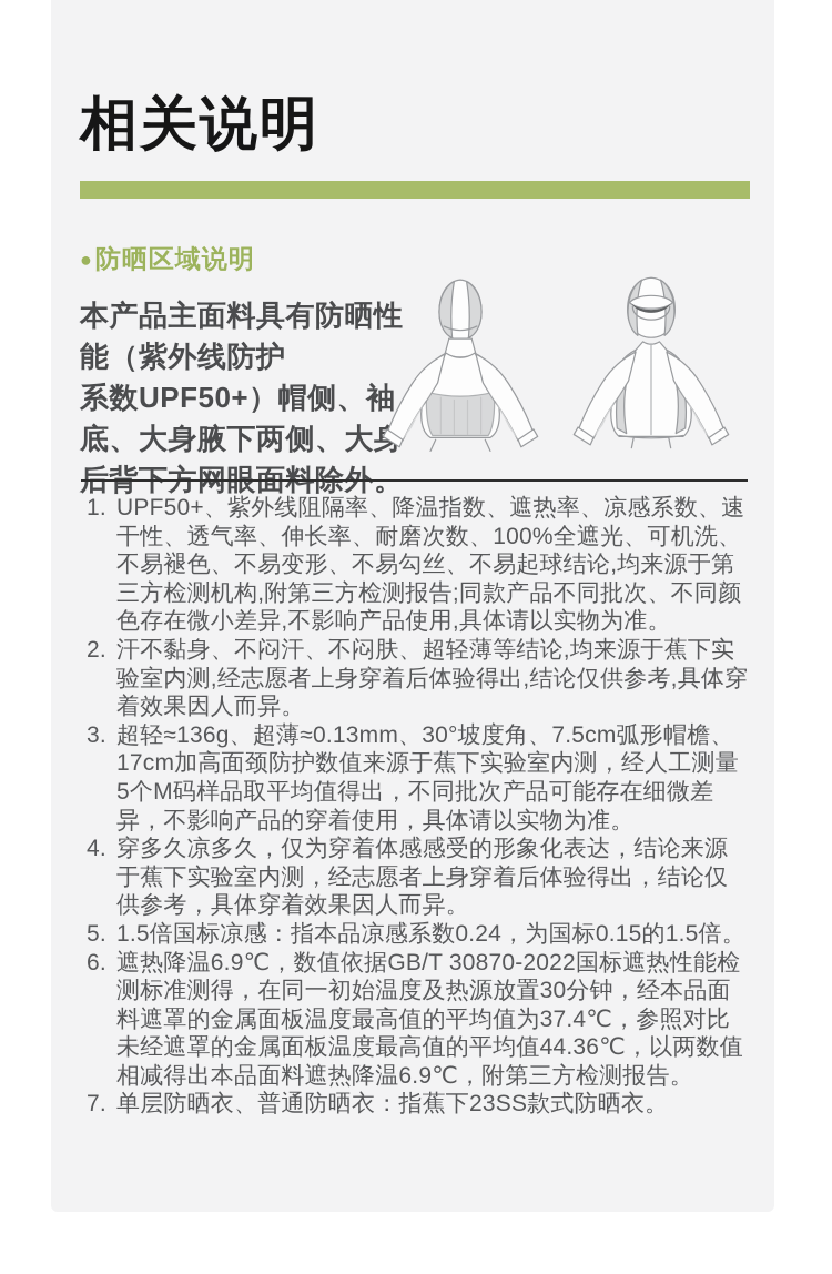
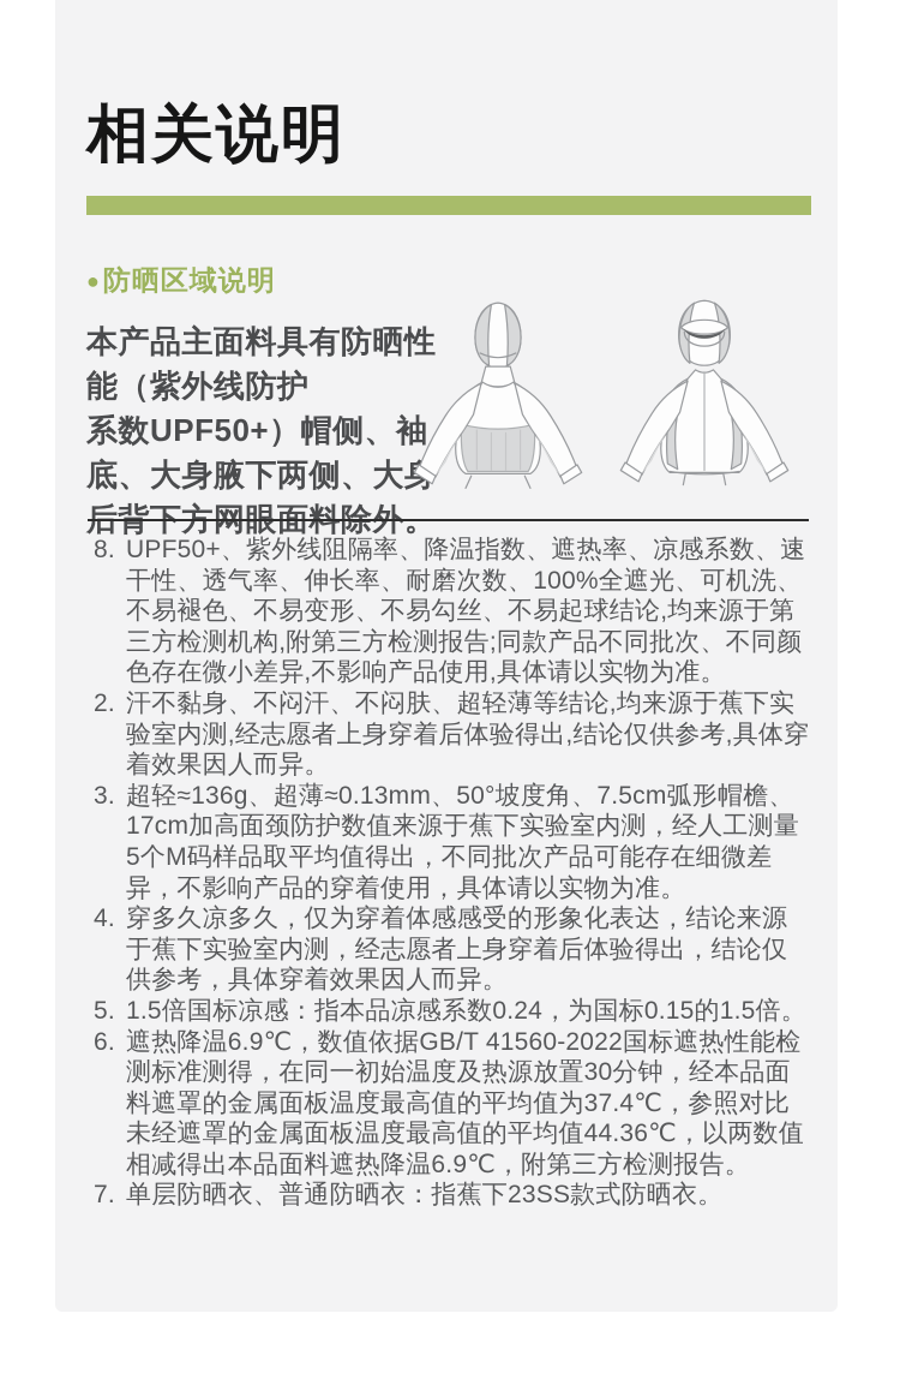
  相关说明
  ●防晒区域说明
  本产品主面料具有防晒性
  能（紫外线防护
  系数UPF50+）帽侧、袖
  底、大身腋下两侧、大
- 1.
+ 8.
  UPF50+、紫外线阻隔率、降温指数、遮热率、凉感系数、速干性、透气率、伸长率、耐磨次数、100%全遮光、可机洗、不易褪色、不易变形、不易勾丝、不易起球结论,均来源于第三方检测机构,附第三方检测报告;同款产品不同批次、不同颜色存在微小差异,不影响产品使用,具体请以实物为准。
  2.
  汗不黏身、不闷汗、不闷肤、超轻薄等结论,均来源于蕉下实验室内测,经志愿者上身穿着后体验得出,结论仅供参考,具体穿着效果因人而异。
  3.
- 超轻≈136g、超薄≈0.13mm、30°坡度角、7.5cm弧形帽檐、17cm加高面颈防护数值来源于蕉下实验室内测，经人工测量5个M码样品取平均值得出，不同批次产品可能存在细微差异，不影响产品的穿着使用，具体请以实物为准。
+ 超轻≈136g、超薄≈0.13mm、50°坡度角、7.5cm弧形帽檐、17cm加高面颈防护数值来源于蕉下实验室内测，经人工测量5个M码样品取平均值得出，不同批次产品可能存在细微差异，不影响产品的穿着使用，具体请以实物为准。
  4.
  穿多久凉多久，仅为穿着体感感受的形象化表达，结论来源于蕉下实验室内测，经志愿者上身穿着后体验得出，结论仅供参考，具体穿着效果因人而异。
  5.
  1.5倍国标凉感：指本品凉感系数0.24，为国标0.15的1.5倍。
  6.
- 遮热降温6.9℃，数值依据GB/T 30870-2022国标遮热性能检测标准测得，在同一初始温度及热源放置30分钟，经本品面料遮罩的金属面板温度最高值的平均值为37.4℃，参照对比未经遮罩的金属面板温度最高值的平均值44.36℃，以两数值相减得出本品面料遮热降温6.9℃，附第三方检测报告。
+ 遮热降温6.9℃，数值依据GB/T 41560-2022国标遮热性能检测标准测得，在同一初始温度及热源放置30分钟，经本品面料遮罩的金属面板温度最高值的平均值为37.4℃，参照对比未经遮罩的金属面板温度最高值的平均值44.36℃，以两数值相减得出本品面料遮热降温6.9℃，附第三方检测报告。
  7.
  单层防晒衣、普通防晒衣：指蕉下23SS款式防晒衣。
